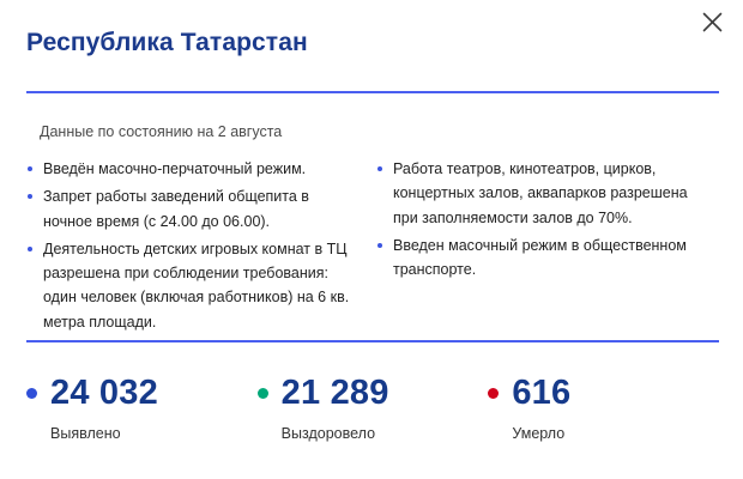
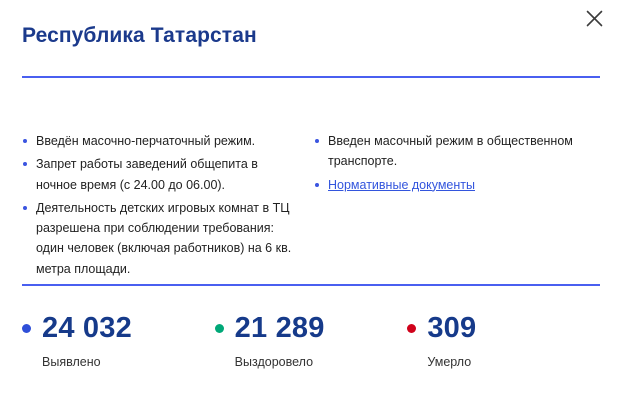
  Республика Татарстан
- Данные по состоянию на 2 августа
  Введён масочно-перчаточный режим.
  Запрет работы заведений общепита в ночное время (с 24.00 до 06.00).
  Деятельность детских игровых комнат в ТЦ разрешена при соблюдении требования: один человек (включая работников) на 6 кв. метра площади.
- Работа театров, кинотеатров, цирков, концертных залов, аквапарков разрешена при заполняемости залов до 70%.
  Введен масочный режим в общественном транспорте.
+ Нормативные документы
  24 032
  Выявлено
  21 289
  Выздоровело
- 616
+ 309
  Умерло
